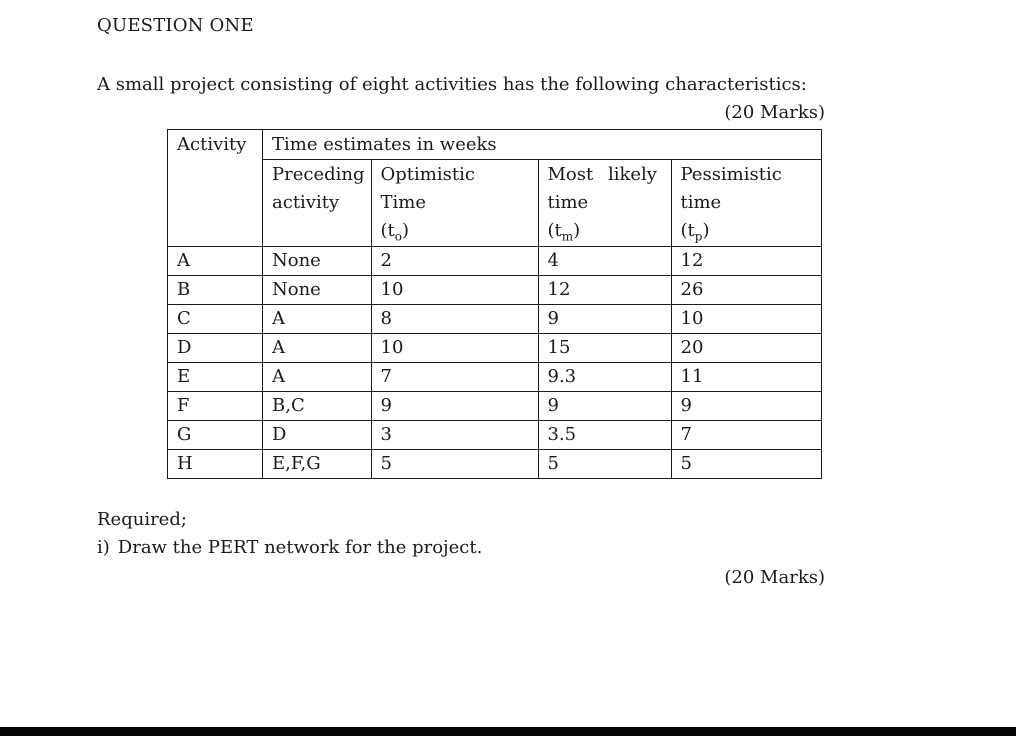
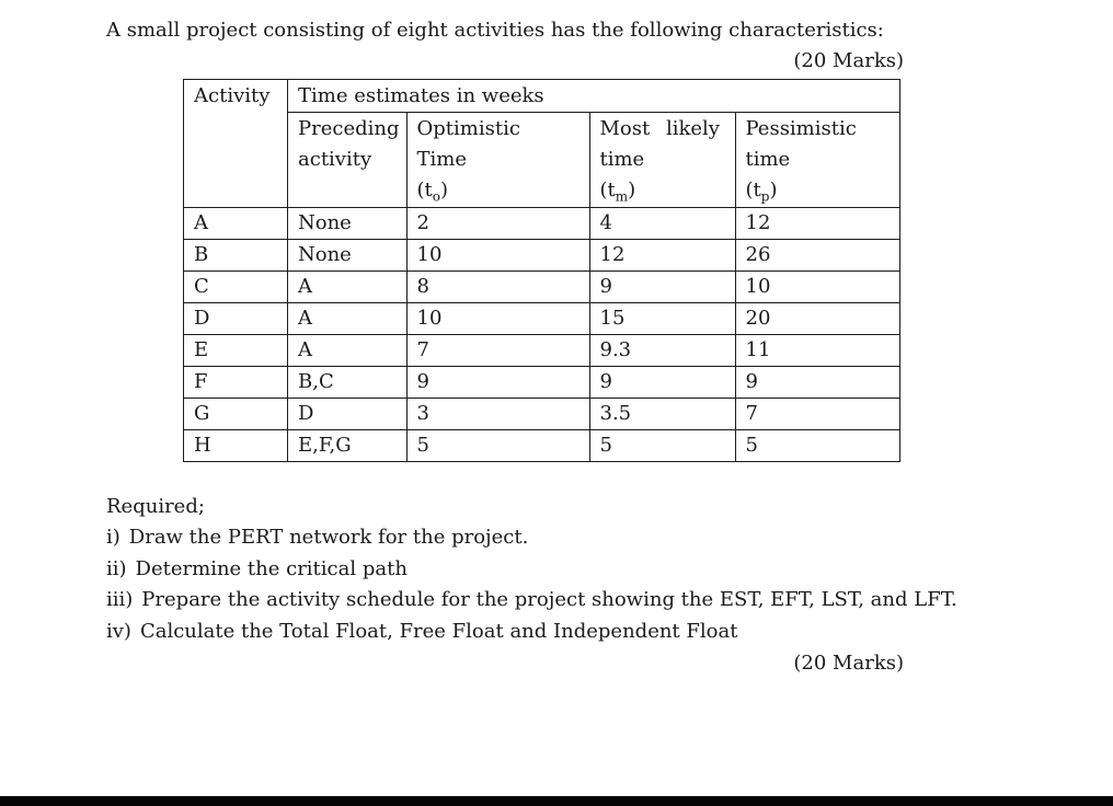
- QUESTION ONE
  A small project consisting of eight activities has the following characteristics:
  (20 Marks)
  Activity	Time estimates in weeks
  Preceding activity	Optimistic Time (to)	Most likely time (tm)	Pessimistic time (tp)
  A	None	2	4	12
  B	None	10	12	26
  C	A	8	9	10
  D	A	10	15	20
  E	A	7	9.3	11
  F	B,C	9	9	9
  G	D	3	3.5	7
  H	E,F,G	5	5	5
  Required;
  i) Draw the PERT network for the project.
+ ii) Determine the critical path
+ iii) Prepare the activity schedule for the project showing the EST, EFT, LST, and LFT.
+ iv) Calculate the Total Float, Free Float and Independent Float
  (20 Marks)
